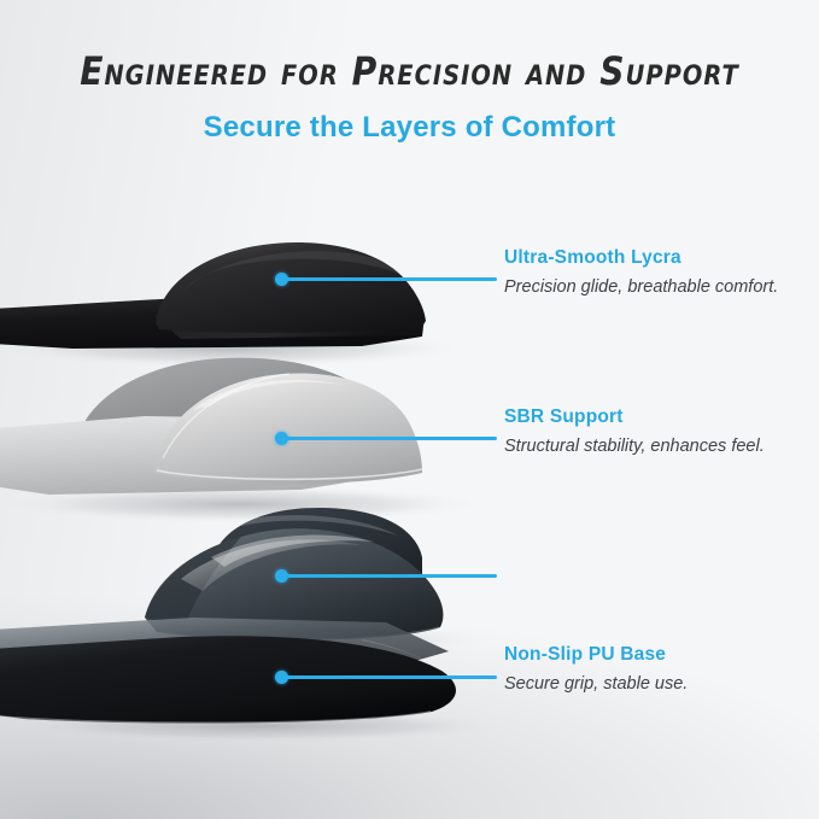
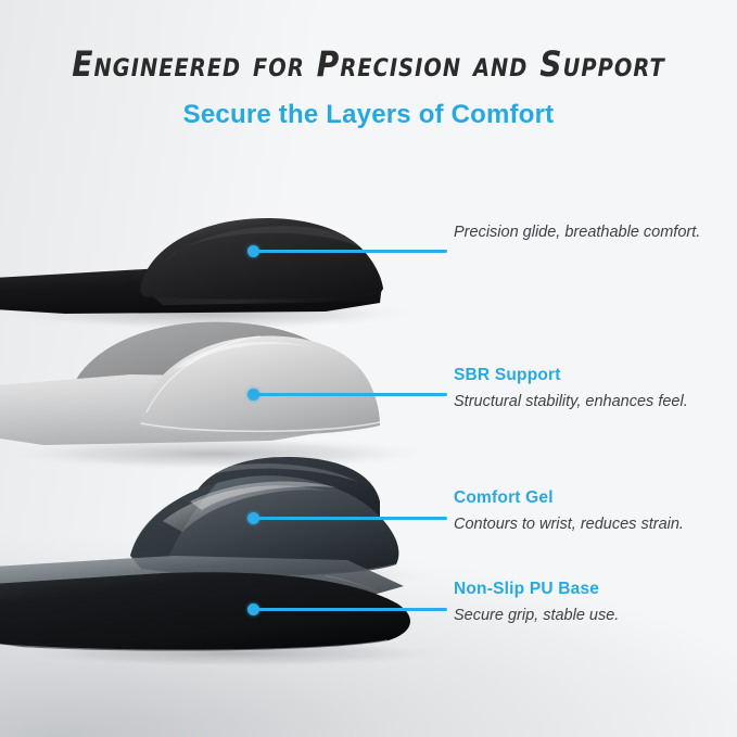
  Engineered for Precision and Support
  Secure the Layers of Comfort
- Ultra-Smooth Lycra
  Precision glide, breathable comfort.
  SBR Support
  Structural stability, enhances feel.
+ Comfort Gel
+ Contours to wrist, reduces strain.
  Non-Slip PU Base
  Secure grip, stable use.
